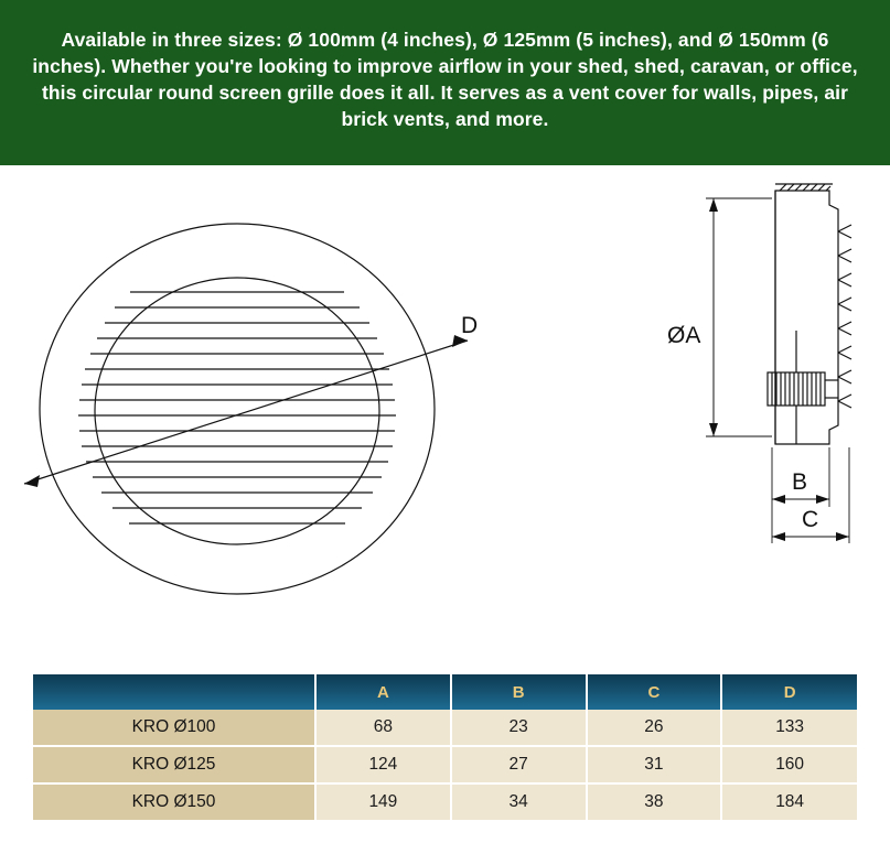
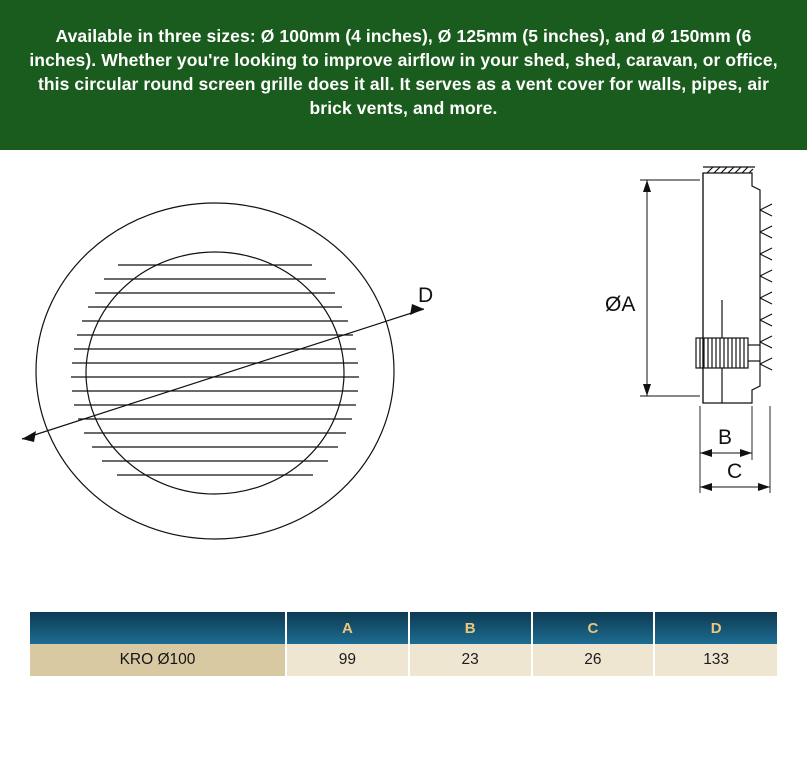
  Available in three sizes: Ø 100mm (4 inches), Ø 125mm (5 inches), and Ø 150mm (6 inches). Whether you're looking to improve airflow in your shed, shed, caravan, or office, this circular round screen grille does it all. It serves as a vent cover for walls, pipes, air brick vents, and more.
  D
  ØA
  B
  C
  	A	B	C	D
- KRO Ø100	68	23	26	133
+ KRO Ø100	99	23	26	133
- KRO Ø125	124	27	31	160
- KRO Ø150	149	34	38	184
